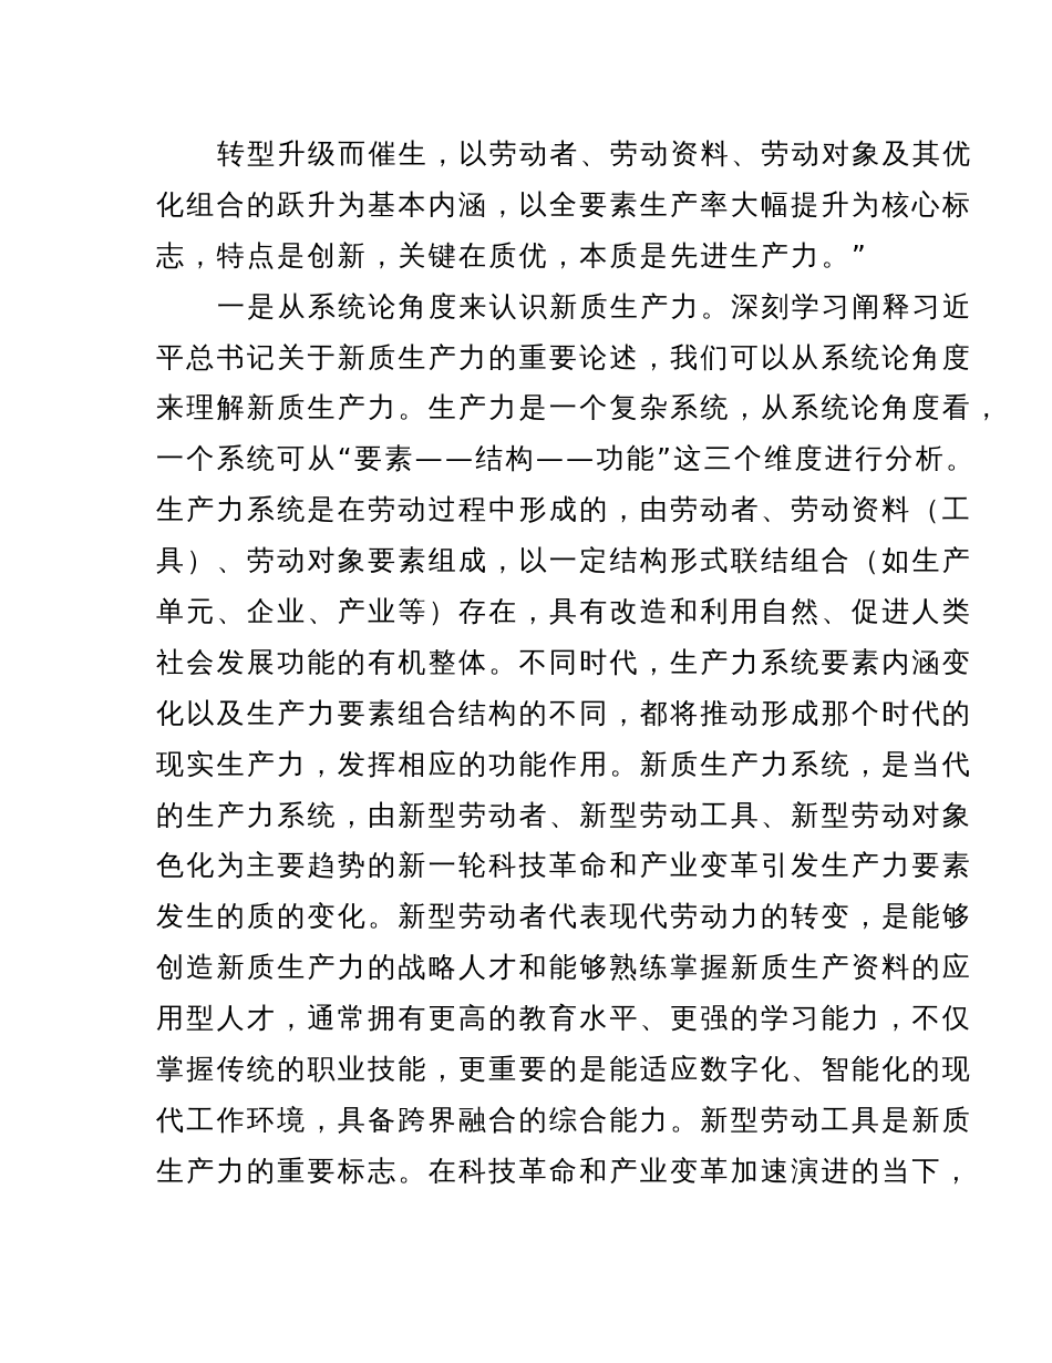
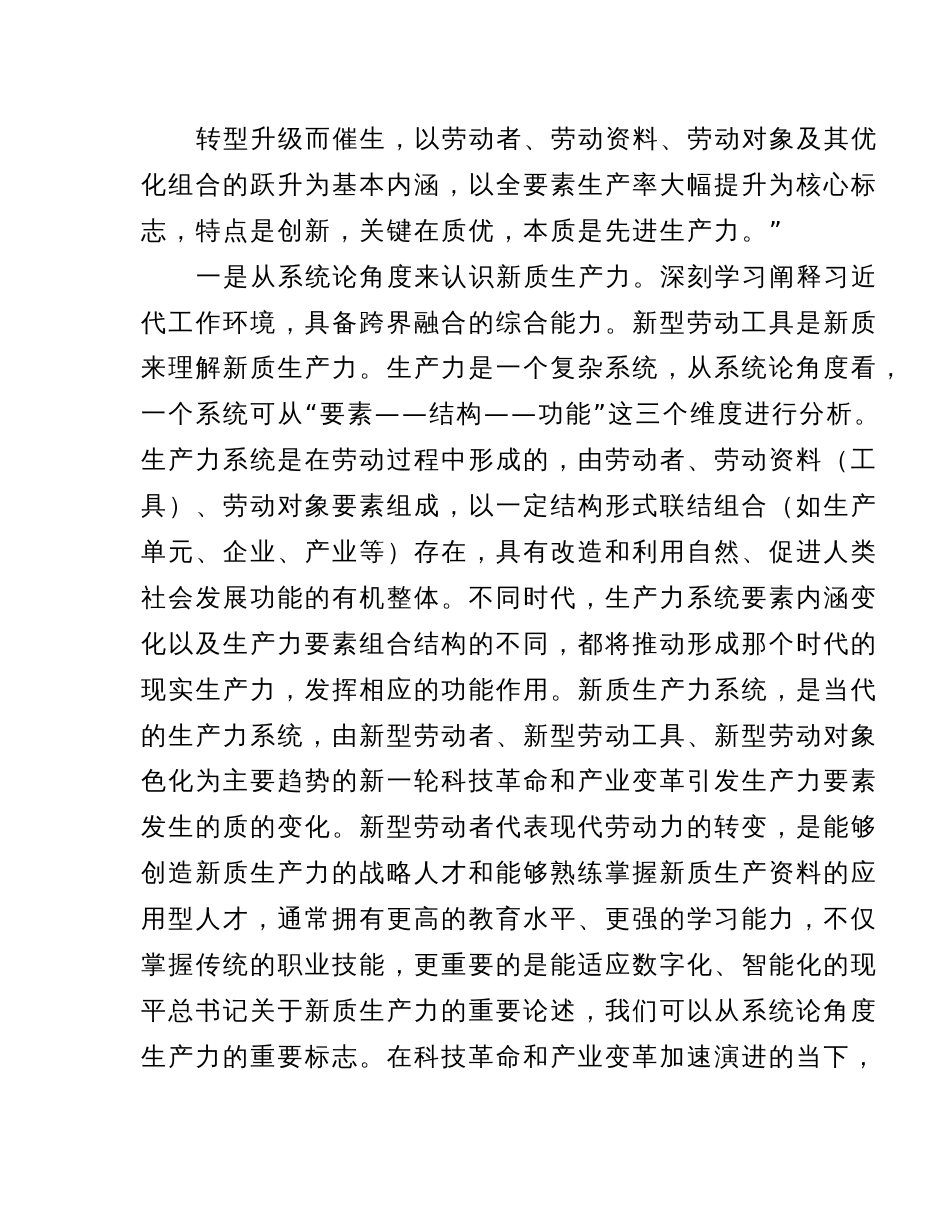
  转型升级而催生，以劳动者、劳动资料、劳动对象及其优
  化组合的跃升为基本内涵，以全要素生产率大幅提升为核心标
  志，特点是创新，关键在质优，本质是先进生产力。”
  一是从系统论角度来认识新质生产力。深刻学习阐释习近
- 平总书记关于新质生产力的重要论述，我们可以从系统论角度
+ 代工作环境，具备跨界融合的综合能力。新型劳动工具是新质
  来理解新质生产力。生产力是一个复杂系统，从系统论角度看，
  一个系统可从“要素——结构——功能”这三个维度进行分析。
  生产力系统是在劳动过程中形成的，由劳动者、劳动资料（工
  具）、劳动对象要素组成，以一定结构形式联结组合（如生产
  单元、企业、产业等）存在，具有改造和利用自然、促进人类
  社会发展功能的有机整体。不同时代，生产力系统要素内涵变
  化以及生产力要素组合结构的不同，都将推动形成那个时代的
  现实生产力，发挥相应的功能作用。新质生产力系统，是当代
  的生产力系统，由新型劳动者、新型劳动工具、新型劳动对象
  色化为主要趋势的新一轮科技革命和产业变革引发生产力要素
  发生的质的变化。新型劳动者代表现代劳动力的转变，是能够
  创造新质生产力的战略人才和能够熟练掌握新质生产资料的应
  用型人才，通常拥有更高的教育水平、更强的学习能力，不仅
  掌握传统的职业技能，更重要的是能适应数字化、智能化的现
- 代工作环境，具备跨界融合的综合能力。新型劳动工具是新质
+ 平总书记关于新质生产力的重要论述，我们可以从系统论角度
  生产力的重要标志。在科技革命和产业变革加速演进的当下，
